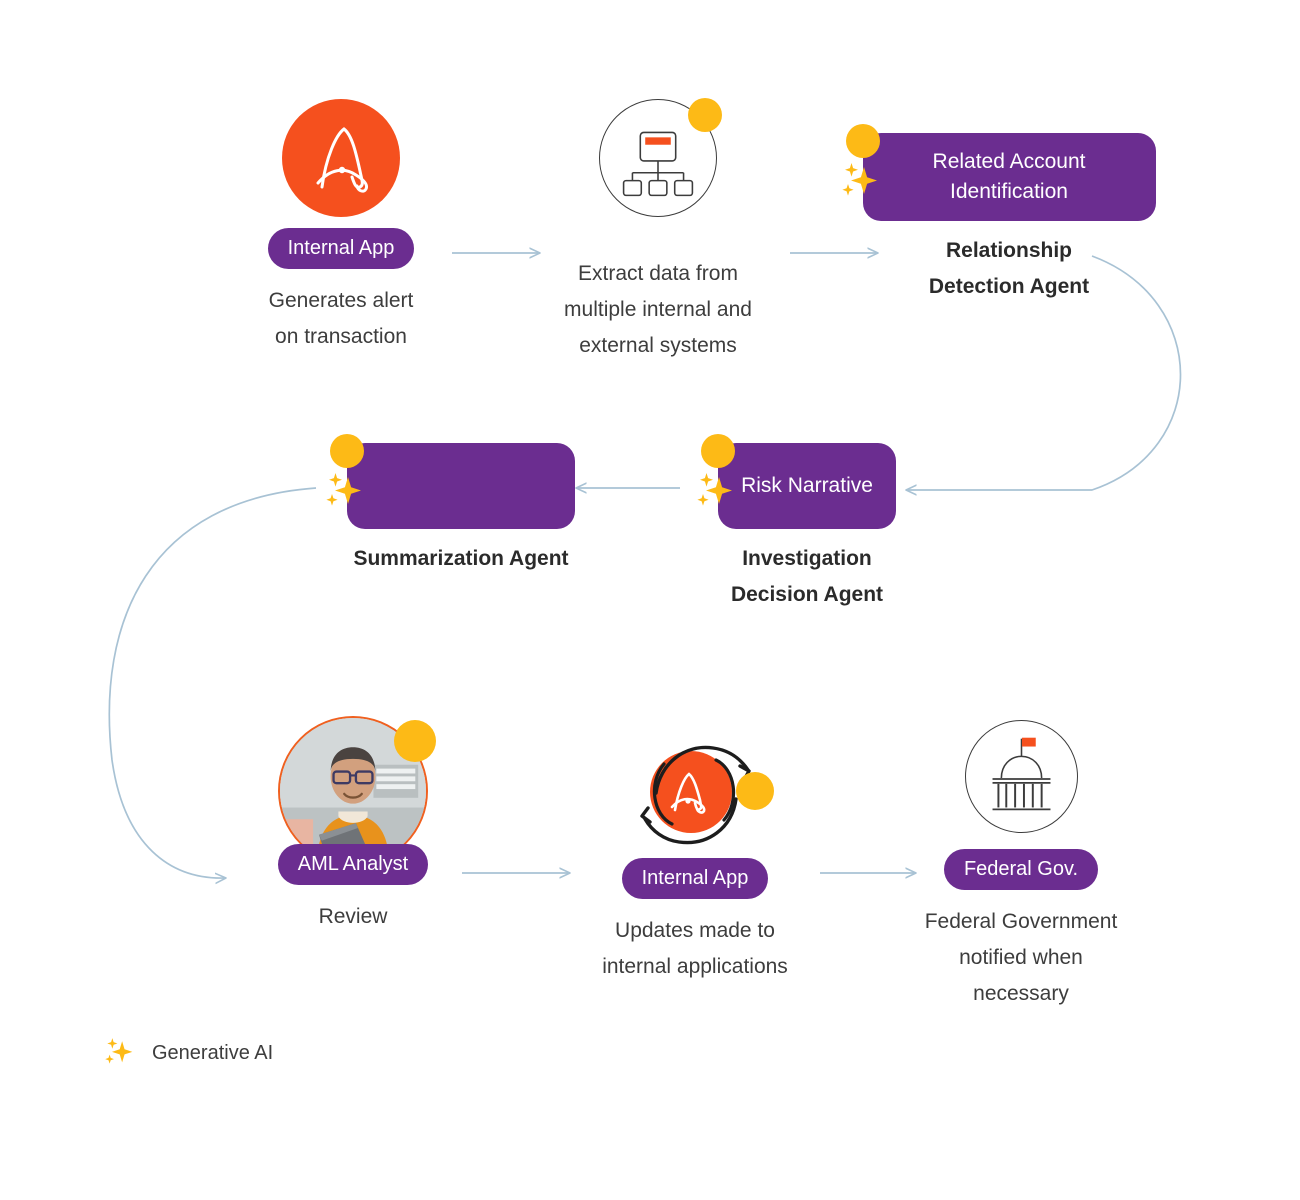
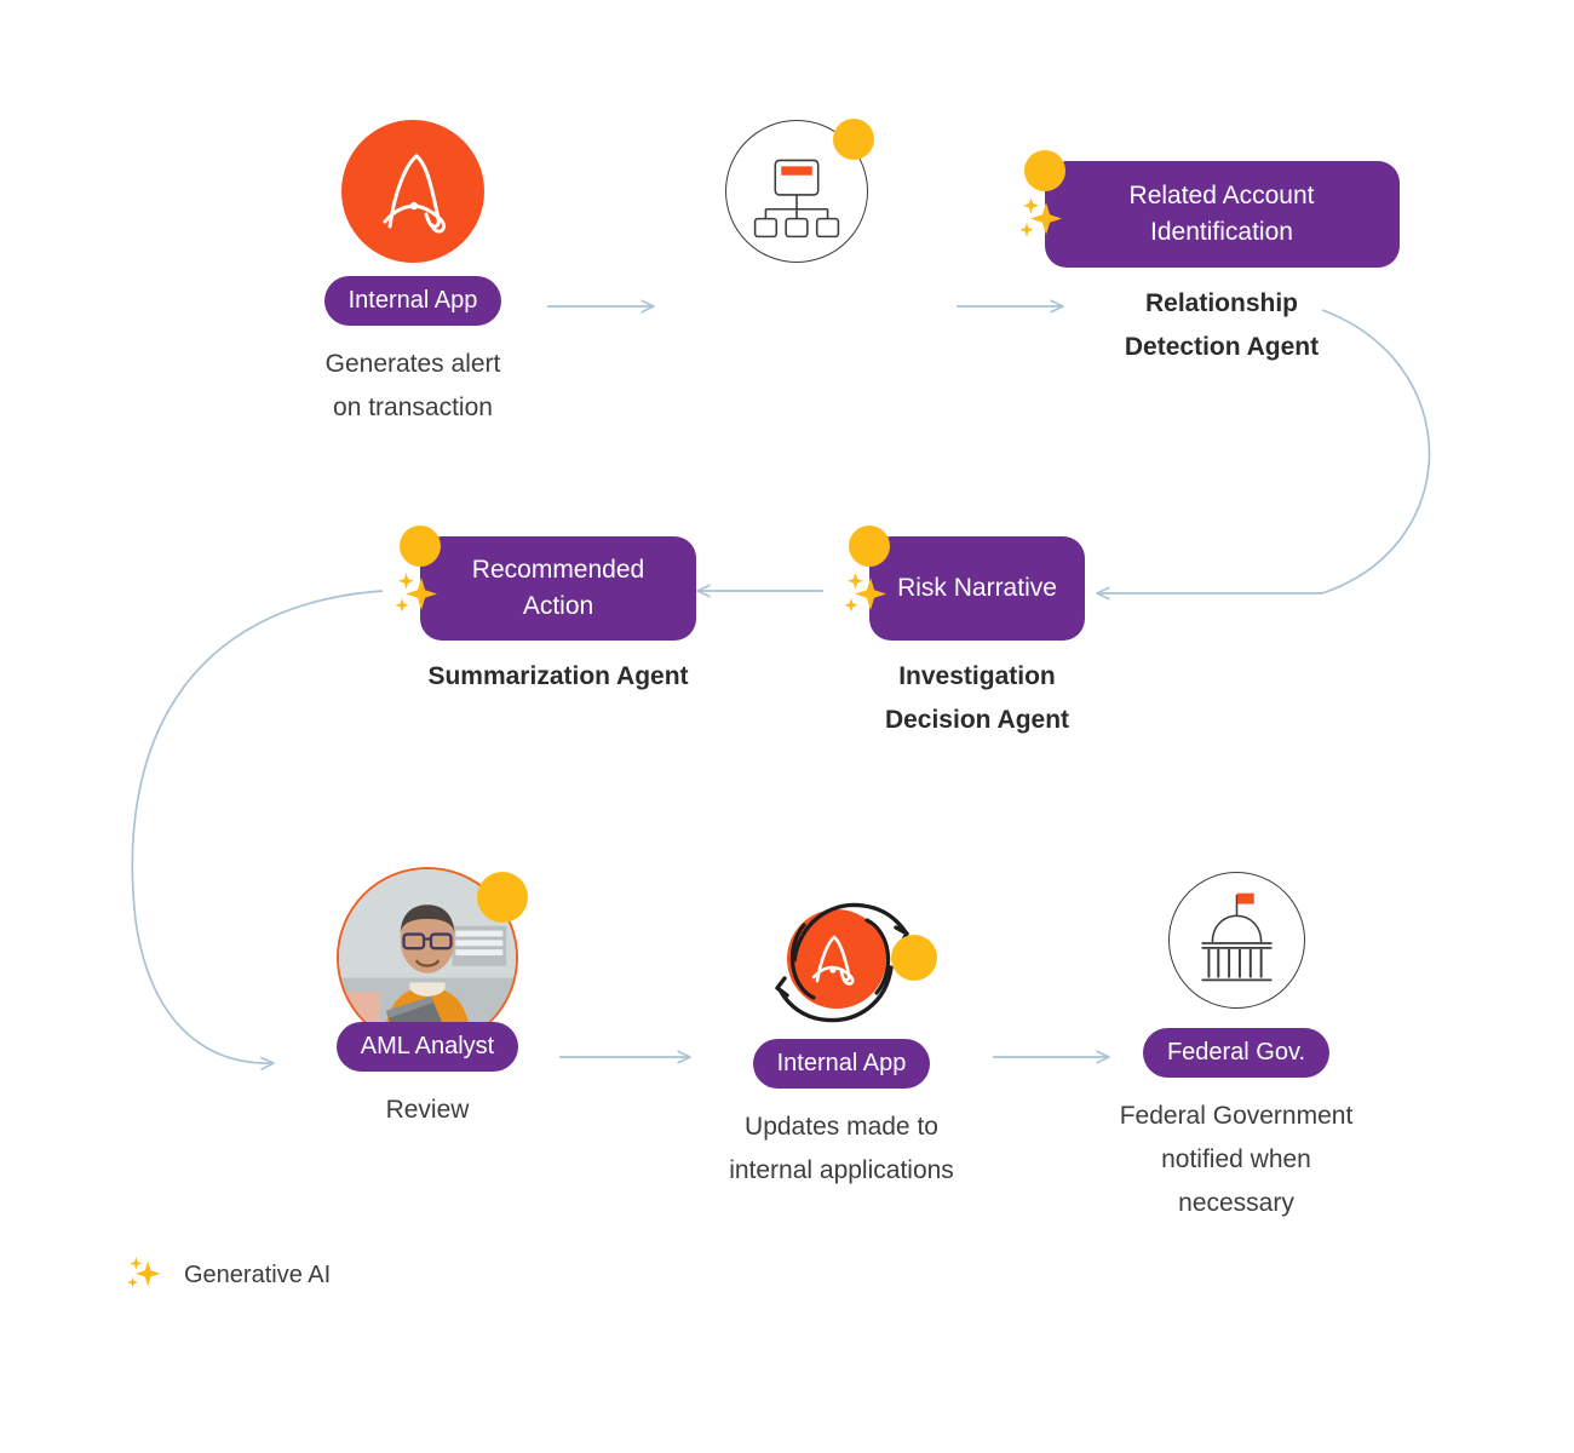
  Internal App
  Generates alert
  on transaction
- Extract data from
- multiple internal and
- external systems
  Related Account
  Identification
  Relationship
  Detection Agent
+ Recommended
+ Action
  Summarization Agent
  Risk Narrative
  Investigation
  Decision Agent
  AML Analyst
  Review
  Internal App
  Updates made to
  internal applications
  Federal Gov.
  Federal Government
  notified when necessary
  Generative AI
